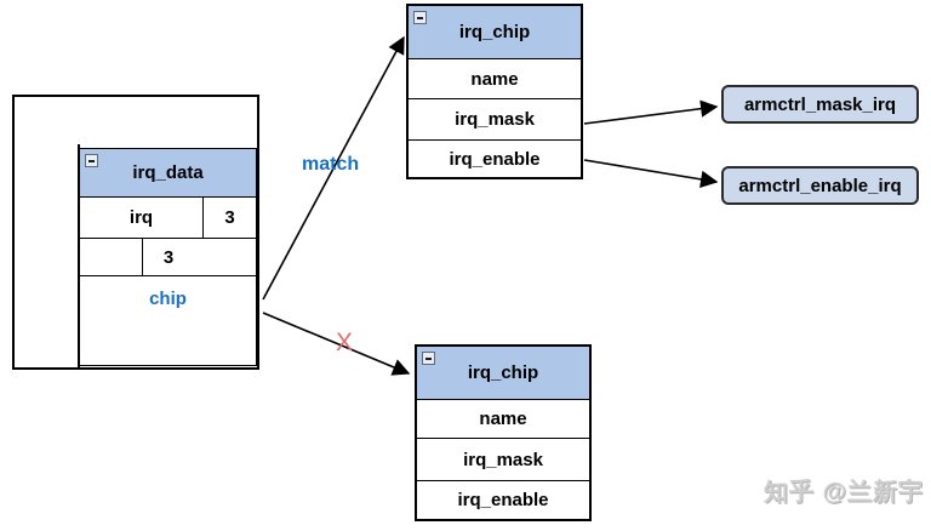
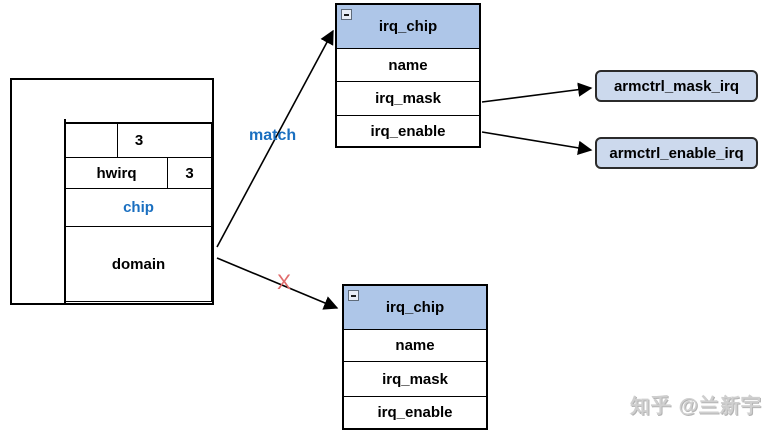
- irq_data
- irq
  3
+ hwirq
  3
  chip
+ domain
  irq_chip
  name
  irq_mask
  irq_enable
  irq_chip
  name
  irq_mask
  irq_enable
  armctrl_mask_irq
  armctrl_enable_irq
  match
  X
  知乎 @兰新宇
